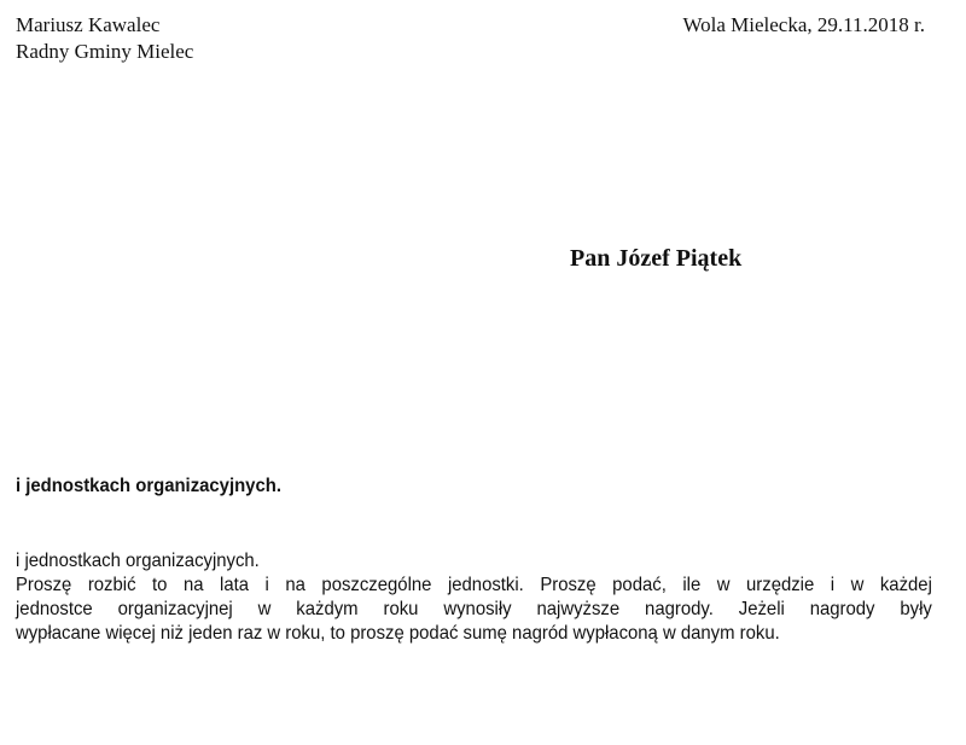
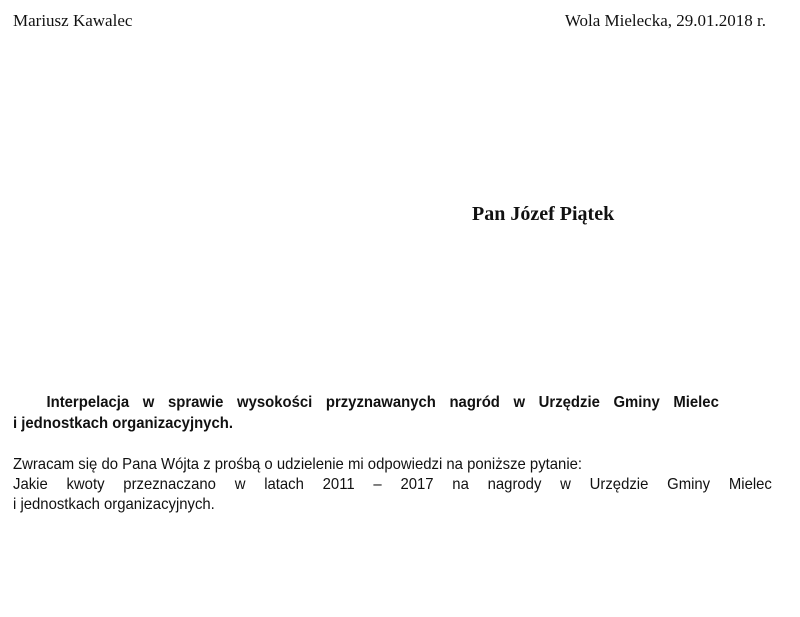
  Mariusz Kawalec
- Radny Gminy Mielec
- Wola Mielecka, 29.11.2018 r.
+ Wola Mielecka, 29.01.2018 r.
  Pan Józef Piątek
+ Interpelacja w sprawie wysokości przyznawanych nagród w Urzędzie Gminy Mielec
  i jednostkach organizacyjnych.
+ Zwracam się do Pana Wójta z prośbą o udzielenie mi odpowiedzi na poniższe pytanie:
+ Jakie kwoty przeznaczano w latach 2011 – 2017 na nagrody w Urzędzie Gminy Mielec
  i jednostkach organizacyjnych.
- Proszę rozbić to na lata i na poszczególne jednostki. Proszę podać, ile w urzędzie i w każdej
- jednostce organizacyjnej w każdym roku wynosiły najwyższe nagrody. Jeżeli nagrody były
- wypłacane więcej niż jeden raz w roku, to proszę podać sumę nagród wypłaconą w danym roku.
